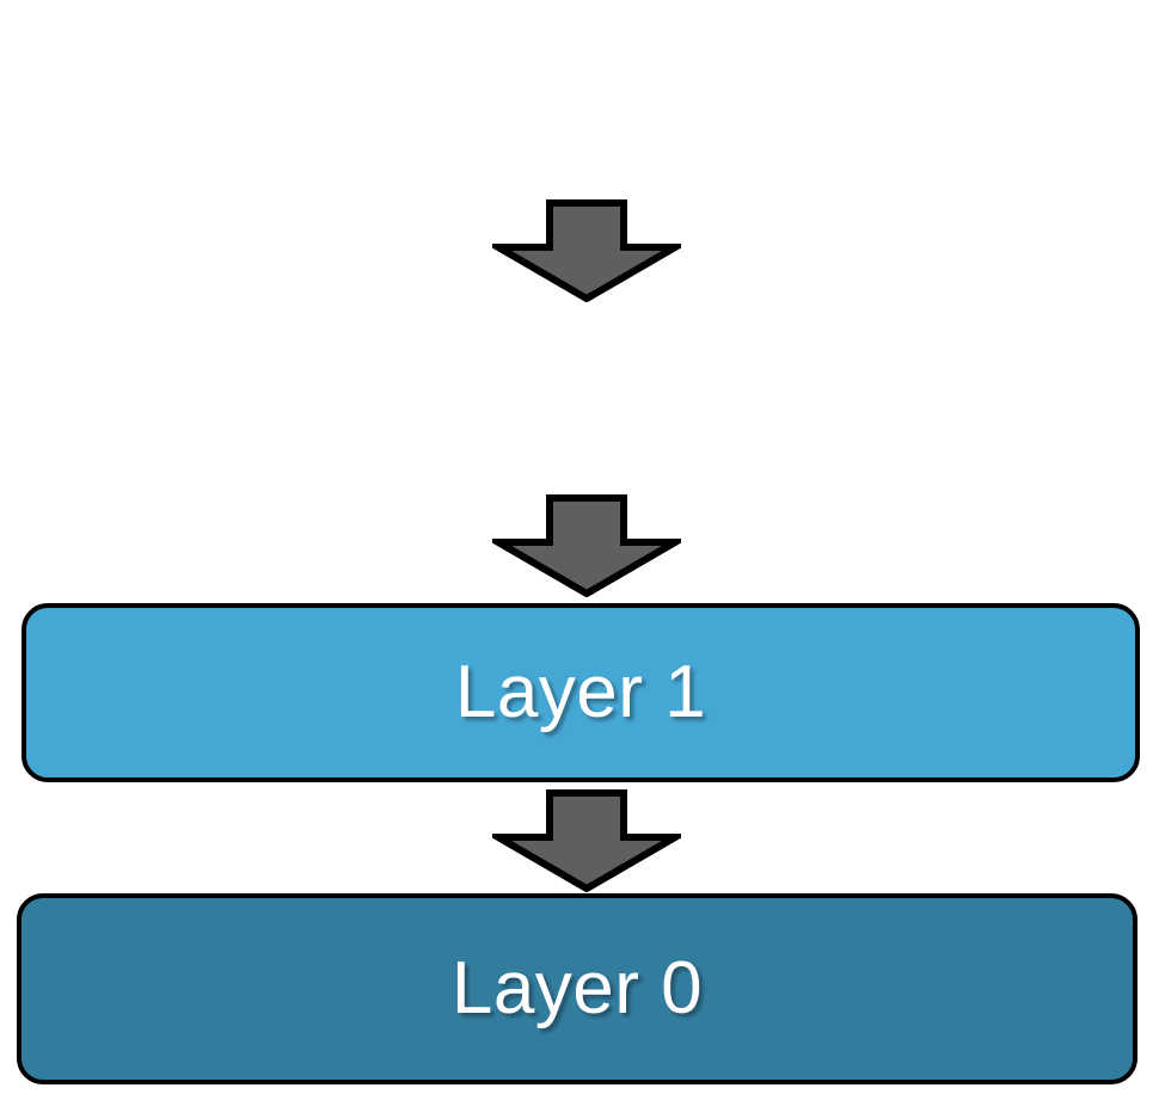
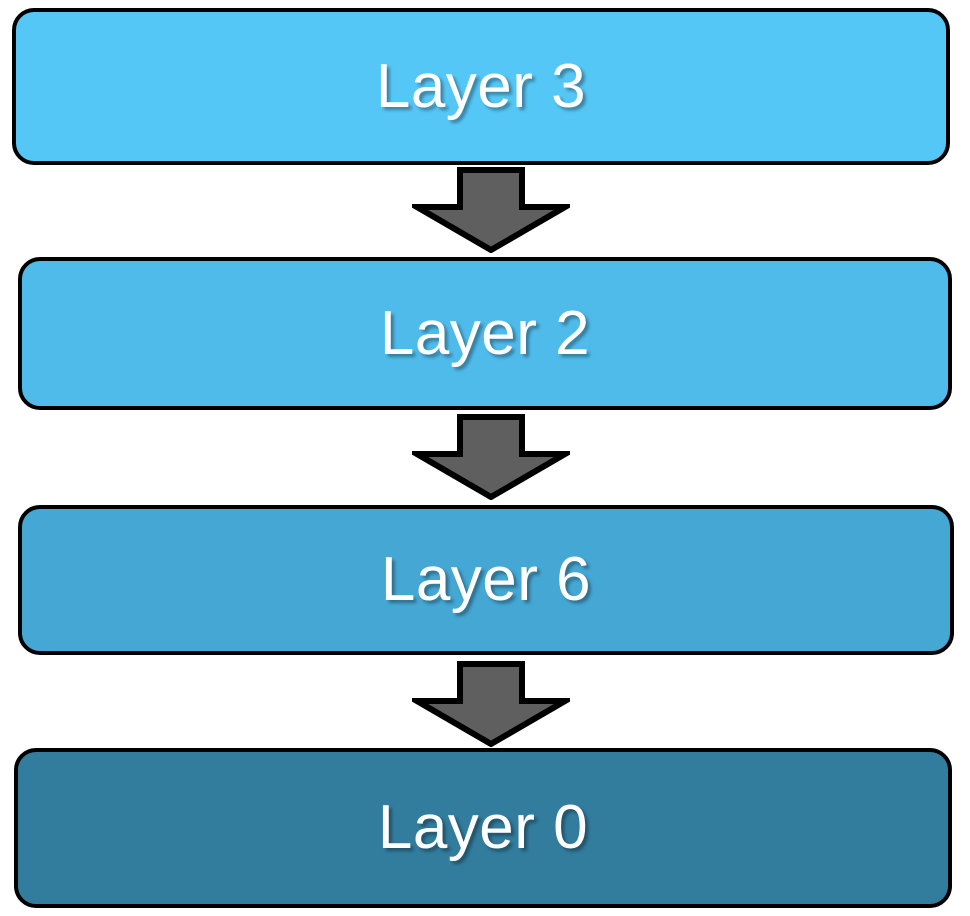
+ Layer 3
+ Layer 2
- Layer 1
+ Layer 6
  Layer 0
